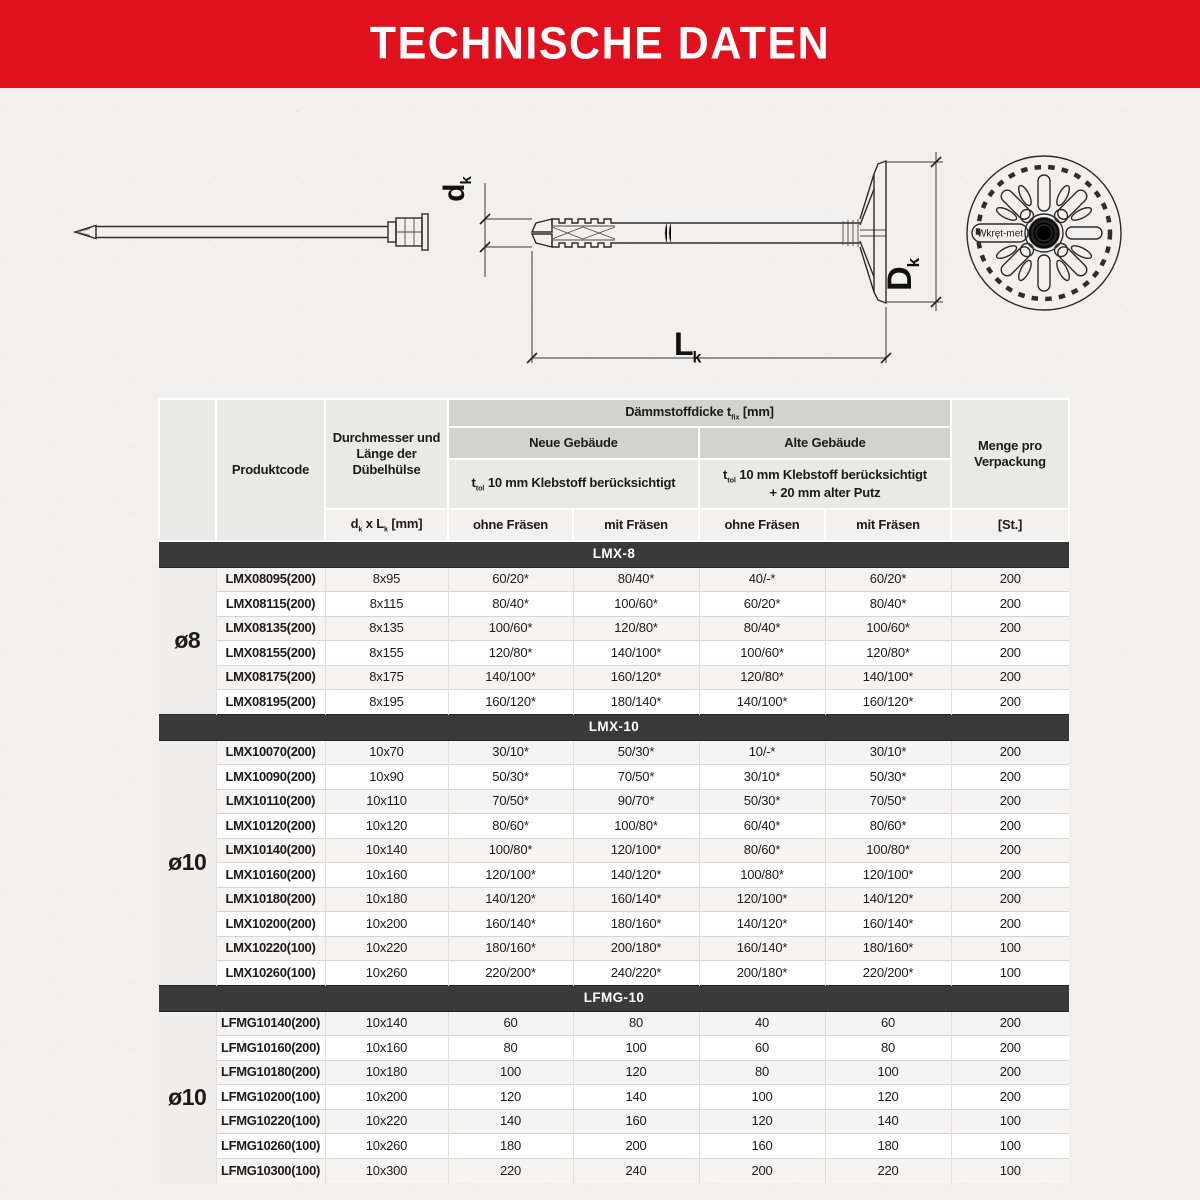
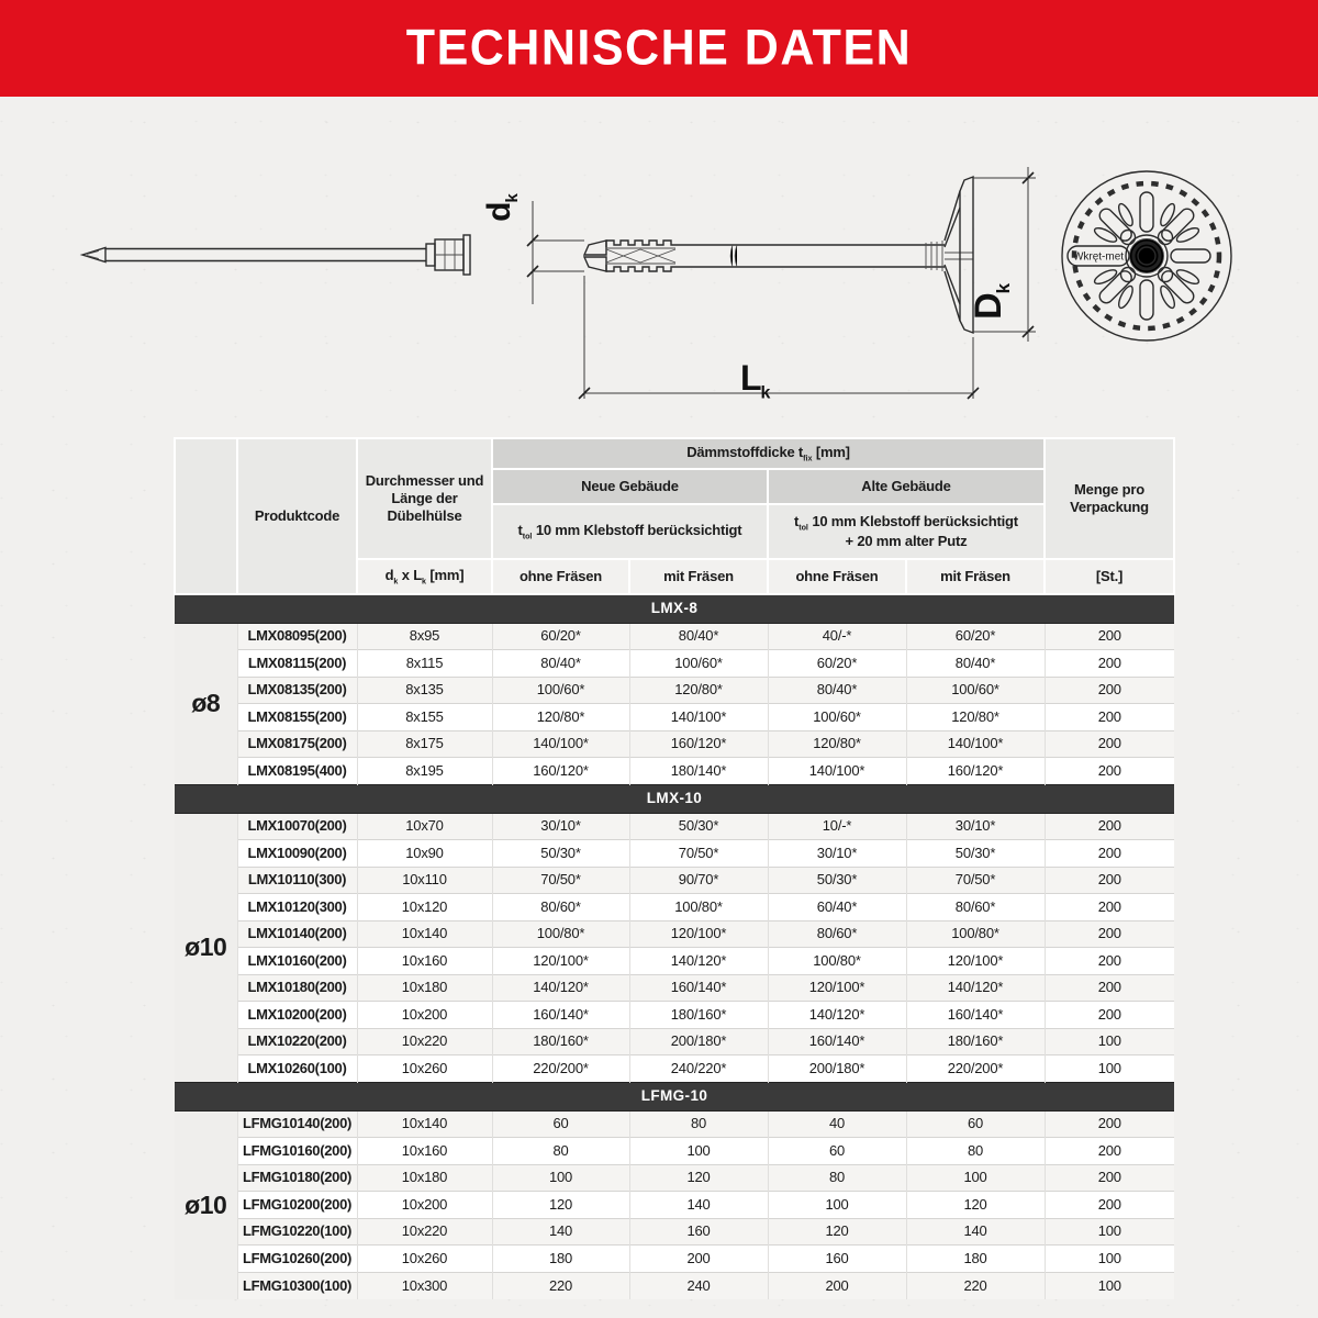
  TECHNISCHE DATEN
  Wkręt-met
  Lk
  	Produktcode	Durchmesser und Länge der Dübelhülse	Dämmstoffdicke tfix [mm]	Menge pro Verpackung
  Neue Gebäude	Alte Gebäude
  ttol 10 mm Klebstoff berücksichtigt	ttol 10 mm Klebstoff berücksichtigt+ 20 mm alter Putz
  dk x Lk [mm]	ohne Fräsen	mit Fräsen	ohne Fräsen	mit Fräsen	[St.]
  LMX-8
  ø8	LMX08095(200)	8x95	60/20*	80/40*	40/-*	60/20*	200
  LMX08115(200)	8x115	80/40*	100/60*	60/20*	80/40*	200
  LMX08135(200)	8x135	100/60*	120/80*	80/40*	100/60*	200
  LMX08155(200)	8x155	120/80*	140/100*	100/60*	120/80*	200
  LMX08175(200)	8x175	140/100*	160/120*	120/80*	140/100*	200
- LMX08195(200)	8x195	160/120*	180/140*	140/100*	160/120*	200
+ LMX08195(400)	8x195	160/120*	180/140*	140/100*	160/120*	200
  LMX-10
  ø10	LMX10070(200)	10x70	30/10*	50/30*	10/-*	30/10*	200
  LMX10090(200)	10x90	50/30*	70/50*	30/10*	50/30*	200
- LMX10110(200)	10x110	70/50*	90/70*	50/30*	70/50*	200
+ LMX10110(300)	10x110	70/50*	90/70*	50/30*	70/50*	200
- LMX10120(200)	10x120	80/60*	100/80*	60/40*	80/60*	200
+ LMX10120(300)	10x120	80/60*	100/80*	60/40*	80/60*	200
  LMX10140(200)	10x140	100/80*	120/100*	80/60*	100/80*	200
  LMX10160(200)	10x160	120/100*	140/120*	100/80*	120/100*	200
  LMX10180(200)	10x180	140/120*	160/140*	120/100*	140/120*	200
  LMX10200(200)	10x200	160/140*	180/160*	140/120*	160/140*	200
- LMX10220(100)	10x220	180/160*	200/180*	160/140*	180/160*	100
+ LMX10220(200)	10x220	180/160*	200/180*	160/140*	180/160*	100
  LMX10260(100)	10x260	220/200*	240/220*	200/180*	220/200*	100
  LFMG-10
  ø10	LFMG10140(200)	10x140	60	80	40	60	200
  LFMG10160(200)	10x160	80	100	60	80	200
  LFMG10180(200)	10x180	100	120	80	100	200
- LFMG10200(100)	10x200	120	140	100	120	200
+ LFMG10200(200)	10x200	120	140	100	120	200
  LFMG10220(100)	10x220	140	160	120	140	100
- LFMG10260(100)	10x260	180	200	160	180	100
+ LFMG10260(200)	10x260	180	200	160	180	100
  LFMG10300(100)	10x300	220	240	200	220	100
